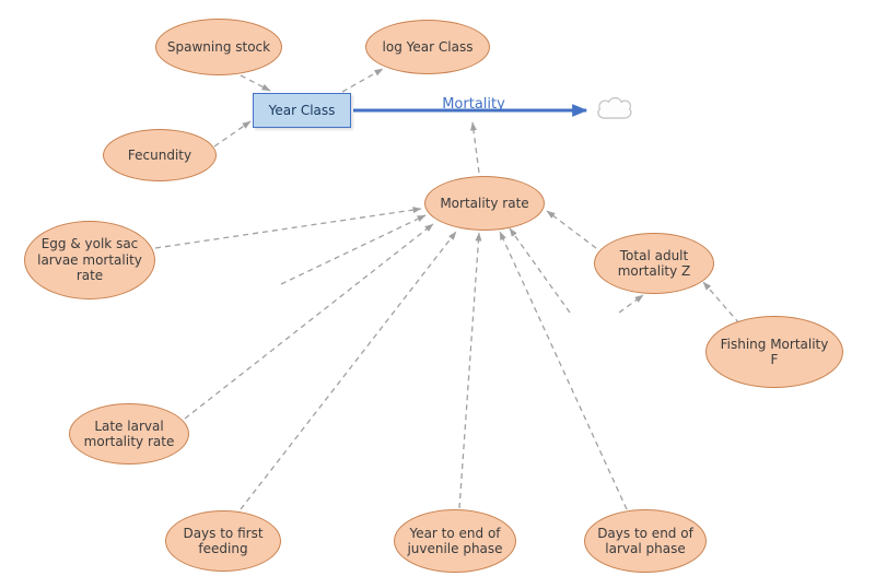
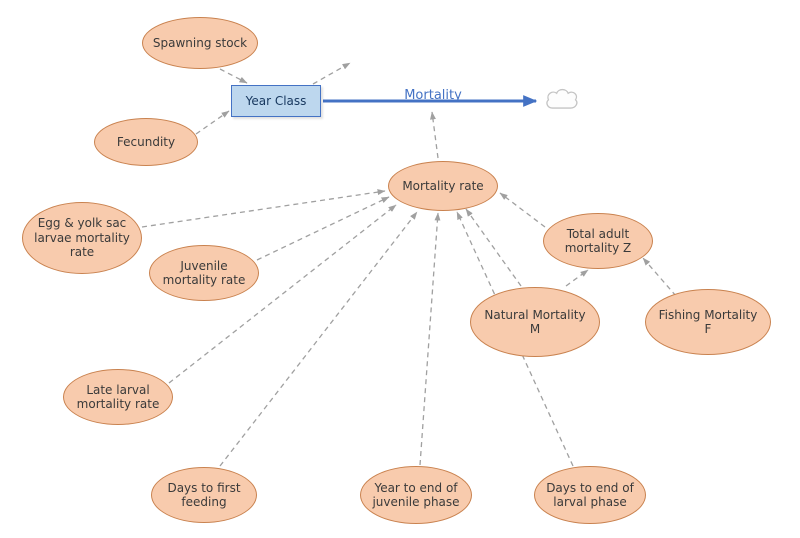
  Spawning stock
- log Year Class
  Year Class
  Fecundity
  Mortality
  Mortality rate
  Egg & yolk sac larvae mortality rate
+ Juvenile mortality rate
  Late larval mortality rate
  Days to first feeding
  Year to end of juvenile phase
  Days to end of larval phase
+ Natural Mortality M
  Total adult mortality Z
  Fishing Mortality F
